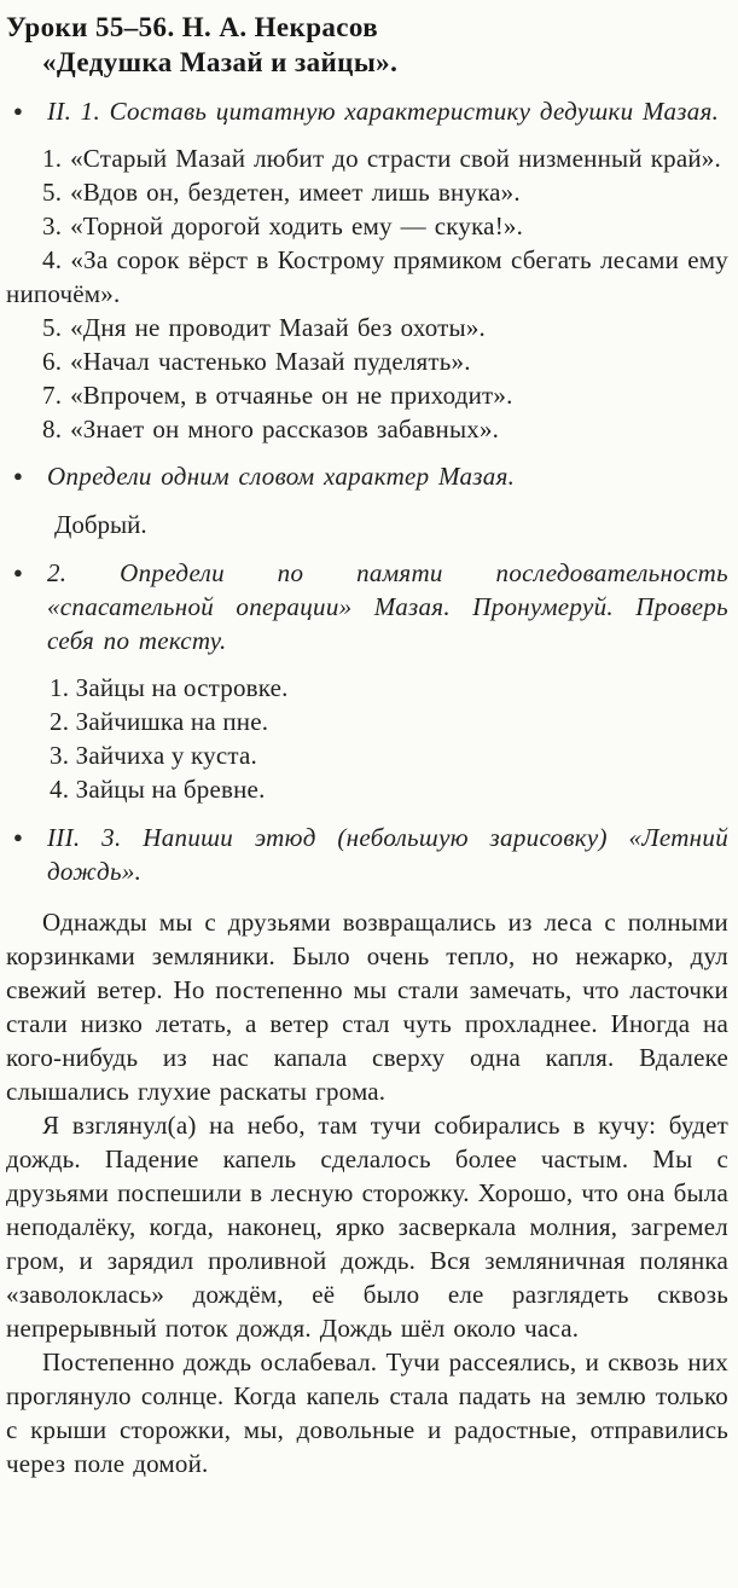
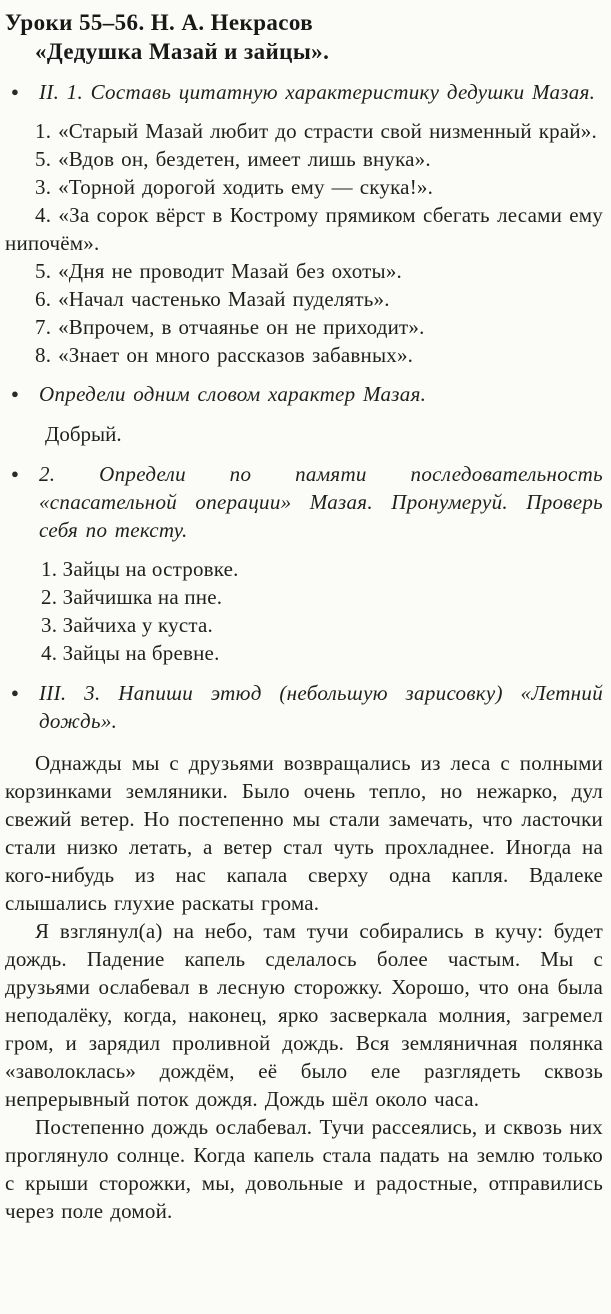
  Уроки 55–56. Н. А. Некрасов
  «Дедушка Мазай и зайцы».
  ●
  II. 1. Составь цитатную характеристику дедушки Мазая.
  1. «Старый Мазай любит до страсти свой низменный край».
  5. «Вдов он, бездетен, имеет лишь внука».
  3. «Торной дорогой ходить ему — скука!».
  4. «За сорок вёрст в Кострому прямиком сбегать лесами ему нипочём».
  5. «Дня не проводит Мазай без охоты».
  6. «Начал частенько Мазай пуделять».
  7. «Впрочем, в отчаянье он не приходит».
  8. «Знает он много рассказов забавных».
  ●
  Определи одним словом характер Мазая.
  Добрый.
  ●
  2. Определи по памяти последовательность «спасательной операции» Мазая. Пронумеруй. Проверь себя по тексту.
  1. Зайцы на островке.
  2. Зайчишка на пне.
  3. Зайчиха у куста.
  4. Зайцы на бревне.
  ●
  III. 3. Напиши этюд (небольшую зарисовку) «Летний дождь».
  Однажды мы с друзьями возвращались из леса с полными корзинками земляники. Было очень тепло, но нежарко, дул свежий ветер. Но постепенно мы стали замечать, что ласточки стали низко летать, а ветер стал чуть прохладнее. Иногда на кого-нибудь из нас капала сверху одна капля. Вдалеке слышались глухие раскаты грома.
- Я взглянул(а) на небо, там тучи собирались в кучу: будет дождь. Падение капель сделалось более частым. Мы с друзьями поспешили в лесную сторожку. Хорошо, что она была неподалёку, когда, наконец, ярко засверкала молния, загремел гром, и зарядил проливной дождь. Вся земляничная полянка «заволоклась» дождём, её было еле разглядеть сквозь непрерывный поток дождя. Дождь шёл около часа.
+ Я взглянул(а) на небо, там тучи собирались в кучу: будет дождь. Падение капель сделалось более частым. Мы с друзьями ослабевал в лесную сторожку. Хорошо, что она была неподалёку, когда, наконец, ярко засверкала молния, загремел гром, и зарядил проливной дождь. Вся земляничная полянка «заволоклась» дождём, её было еле разглядеть сквозь непрерывный поток дождя. Дождь шёл около часа.
  Постепенно дождь ослабевал. Тучи рассеялись, и сквозь них проглянуло солнце. Когда капель стала падать на землю только с крыши сторожки, мы, довольные и радостные, отправились через поле домой.
